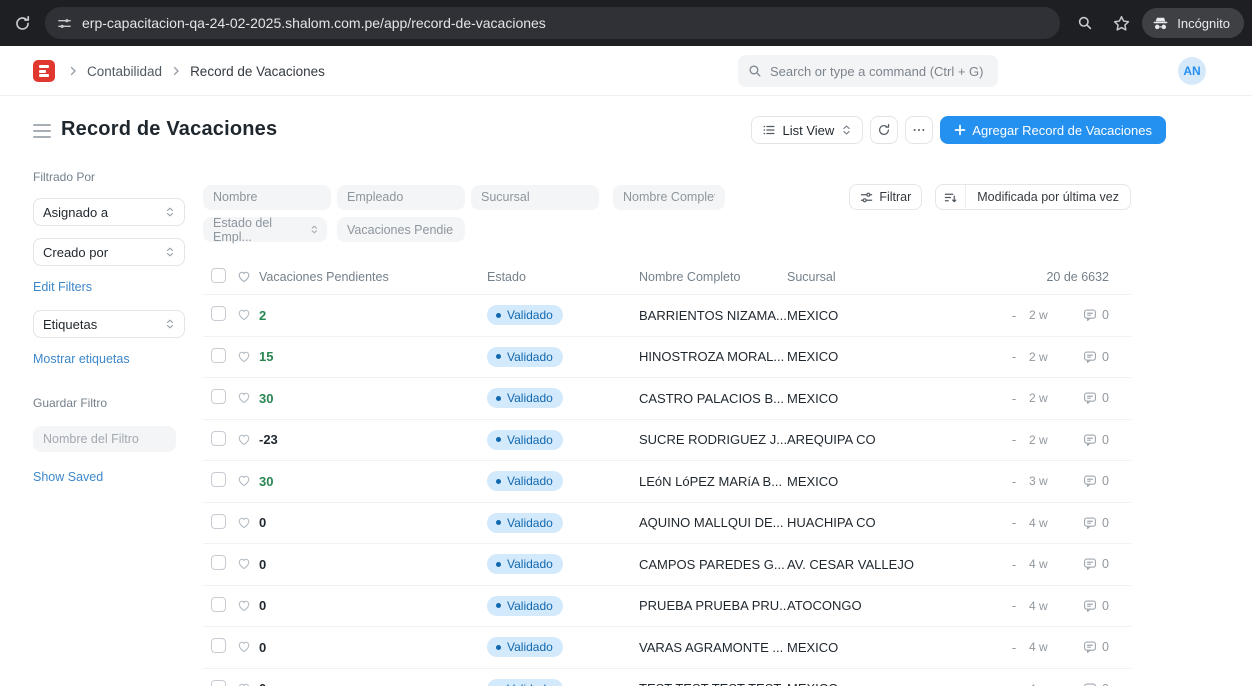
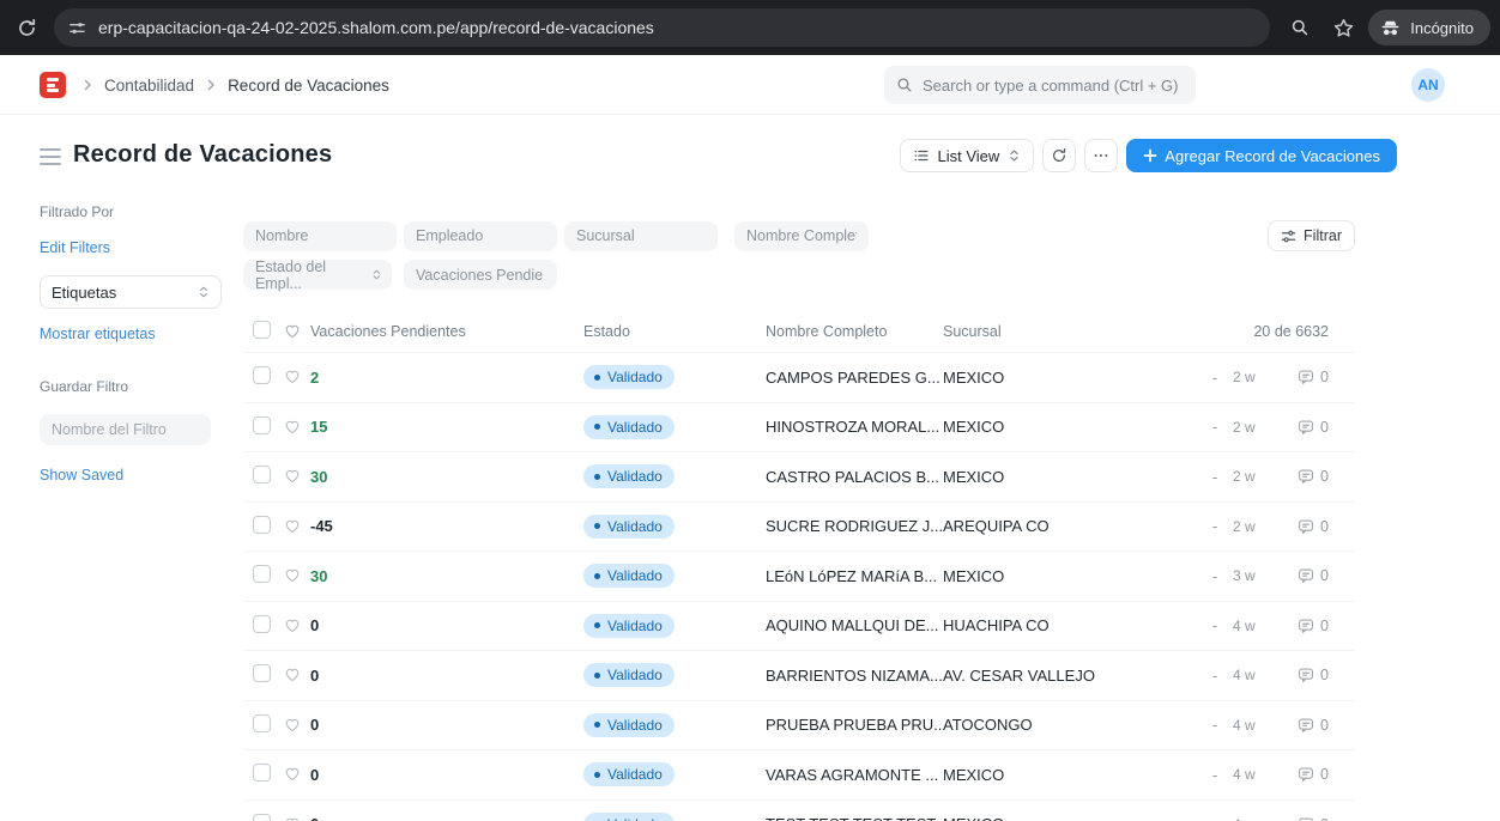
  erp-capacitacion-qa-24-02-2025.shalom.com.pe/app/record-de-vacaciones
  Incógnito
  Contabilidad
  Record de Vacaciones
  Search or type a command (Ctrl + G)
  AN
  Record de Vacaciones
  List View
  Agregar Record de Vacaciones
  Filtrado Por
- Asignado a
- Creado por
  Edit Filters
  Etiquetas
  Mostrar etiquetas
  Guardar Filtro
  Nombre del Filtro
  Show Saved
  Nombre
  Empleado
  Sucursal
  Nombre Comple
  Filtrar
- Modificada por última vez
  Estado del Empl...
  Vacaciones Pendie
  Vacaciones Pendientes
  Estado
  Nombre Completo
  Sucursal
  20 de 6632
  2
  Validado
- BARRIENTOS NIZAMA...
+ CAMPOS PAREDES G...
  MEXICO
  -
  2 w
  0
  15
  Validado
  HINOSTROZA MORAL...
  MEXICO
  -
  2 w
  0
  30
  Validado
  CASTRO PALACIOS B...
  MEXICO
  -
  2 w
  0
- -23
+ -45
  Validado
  SUCRE RODRIGUEZ J...
  AREQUIPA CO
  -
  2 w
  0
  30
  Validado
  LEóN LóPEZ MARíA B...
  MEXICO
  -
  3 w
  0
  0
  Validado
  AQUINO MALLQUI DE...
  HUACHIPA CO
  -
  4 w
  0
  0
  Validado
- CAMPOS PAREDES G...
+ BARRIENTOS NIZAMA...
  AV. CESAR VALLEJO
  -
  4 w
  0
  0
  Validado
  PRUEBA PRUEBA PRU..
  ATOCONGO
  -
  4 w
  0
  0
  Validado
  VARAS AGRAMONTE ...
  MEXICO
  -
  4 w
  0
